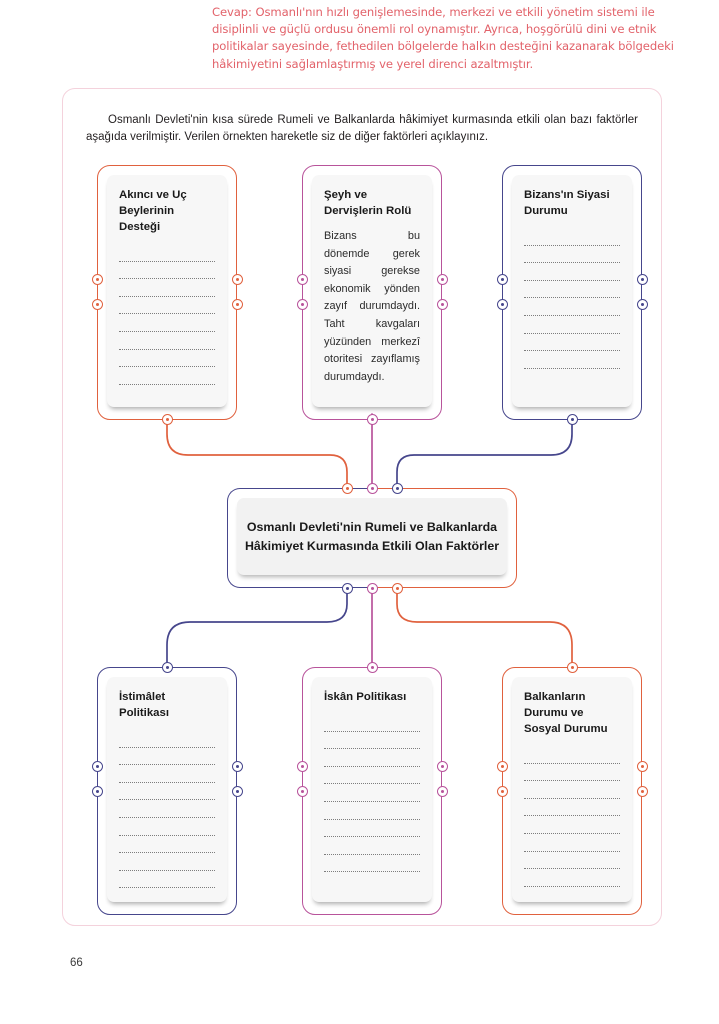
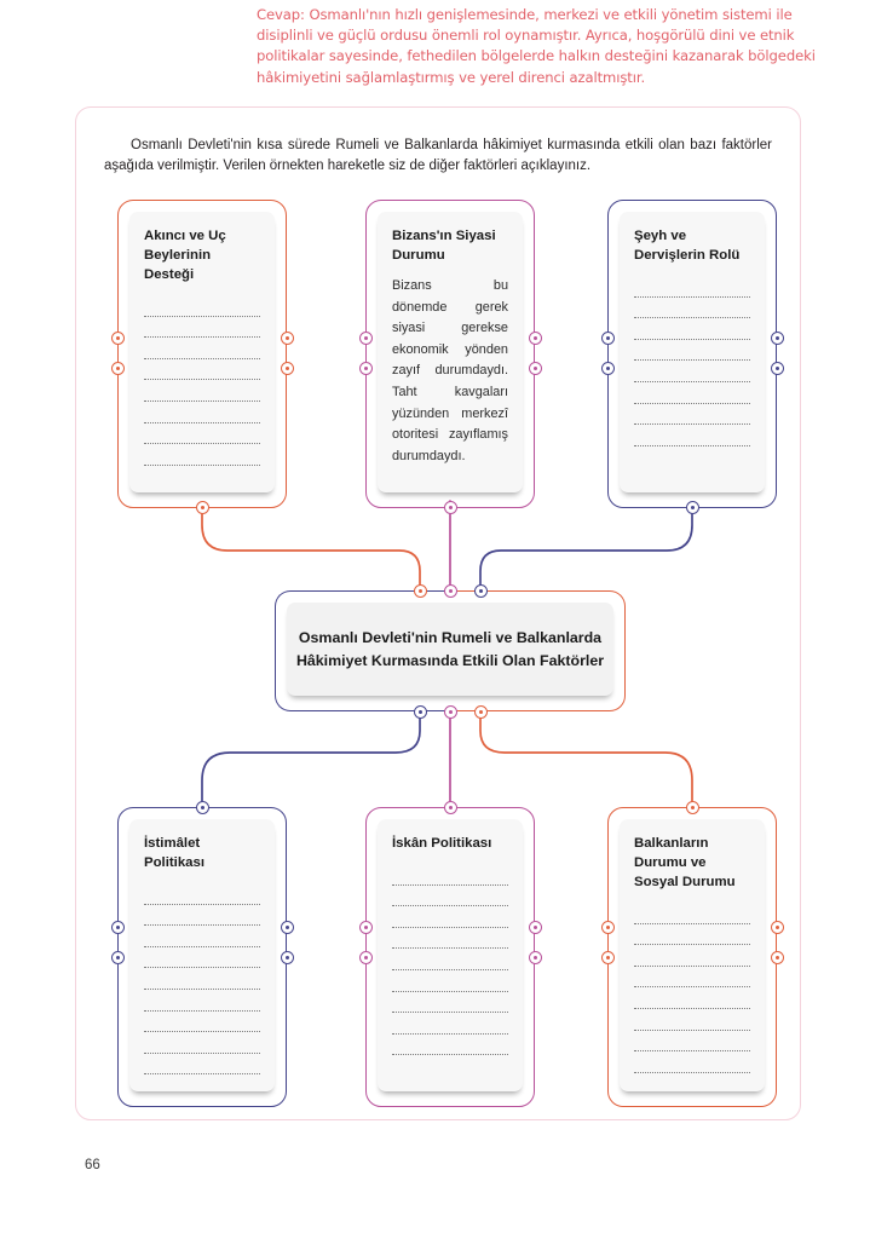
  Cevap: Osmanlı'nın hızlı genişlemesinde, merkezi ve etkili yönetim sistemi ile disiplinli ve güçlü ordusu önemli rol oynamıştır. Ayrıca, hoşgörülü dini ve etnik politikalar sayesinde, fethedilen bölgelerde halkın desteğini kazanarak bölgedeki hâkimiyetini sağlamlaştırmış ve yerel direnci azaltmıştır.
  Osmanlı Devleti'nin kısa sürede Rumeli ve Balkanlarda hâkimiyet kurmasında etkili olan bazı faktörler aşağıda verilmiştir. Verilen örnekten hareketle siz de diğer faktörleri açıklayınız.
  Akıncı ve Uç Beylerinin Desteği
- Şeyh ve Dervişlerin Rolü
+ Bizans'ın Siyasi Durumu
  Bizans bu dönemde gerek siyasi gerekse ekonomik yönden zayıf durumdaydı. Taht kavgaları yüzünden merkezî otoritesi zayıflamış durumdaydı.
- Bizans'ın Siyasi Durumu
+ Şeyh ve Dervişlerin Rolü
  Osmanlı Devleti'nin Rumeli ve Balkanlarda Hâkimiyet Kurmasında Etkili Olan Faktörler
  İstimâlet Politikası
  İskân Politikası
  Balkanların Durumu ve Sosyal Durumu
  66
